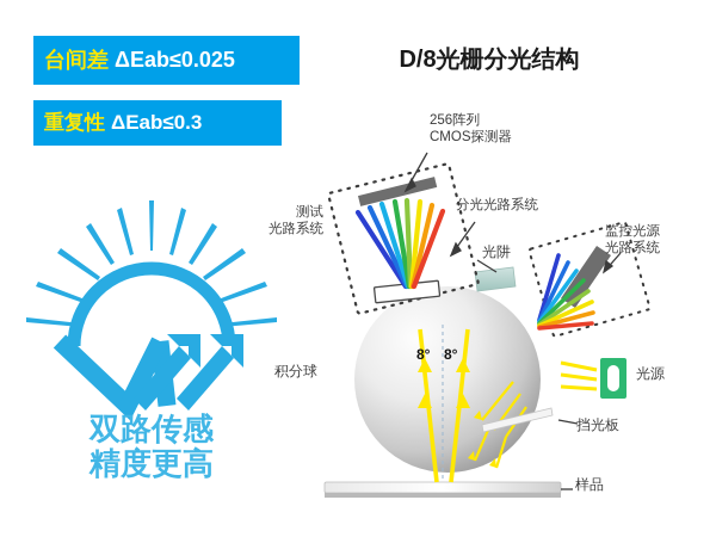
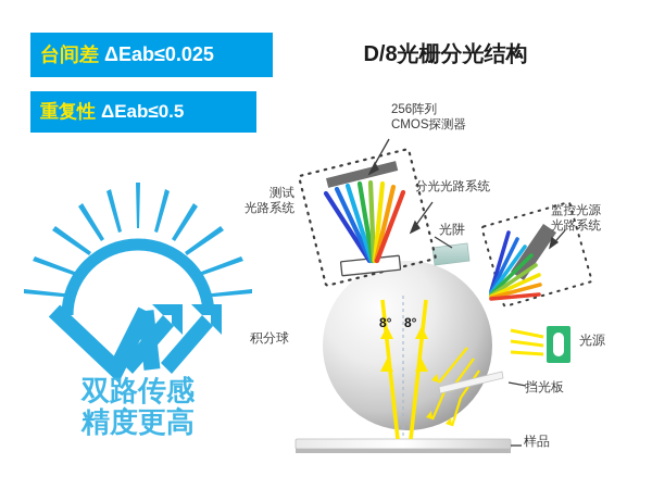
  台间差
  ΔEab≤0.025
  重复性
- ΔEab≤0.3
+ ΔEab≤0.5
  双路传感
  精度更高
  D/8光栅分光结构
  256阵列
  CMOS探测器
  测试
  光路系统
  分光光路系统
  光阱
  监控光源
  光路系统
  积分球
  光源
  挡光板
  样品
  8°
  8°
